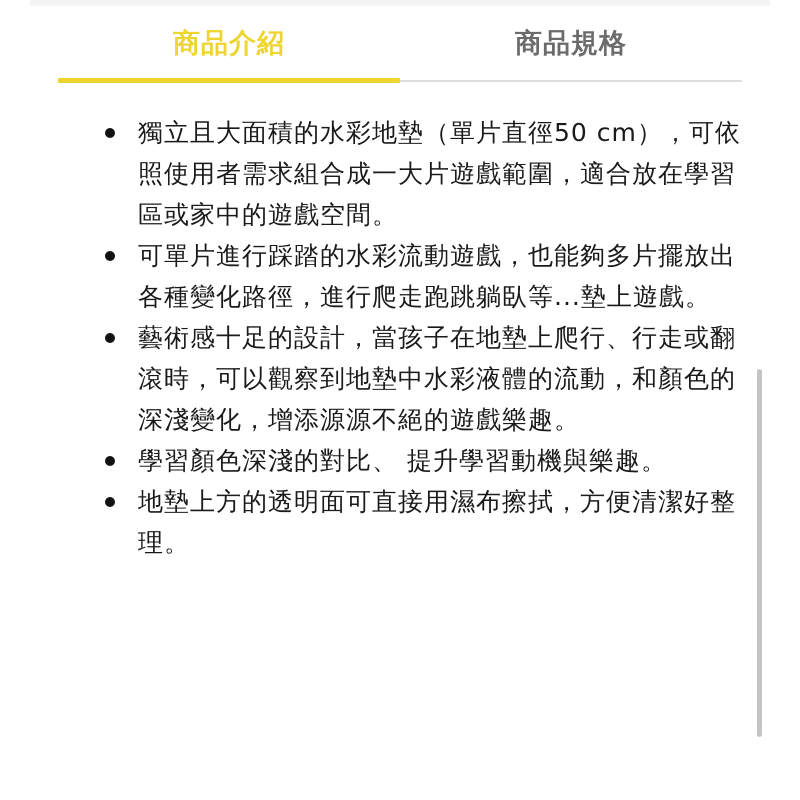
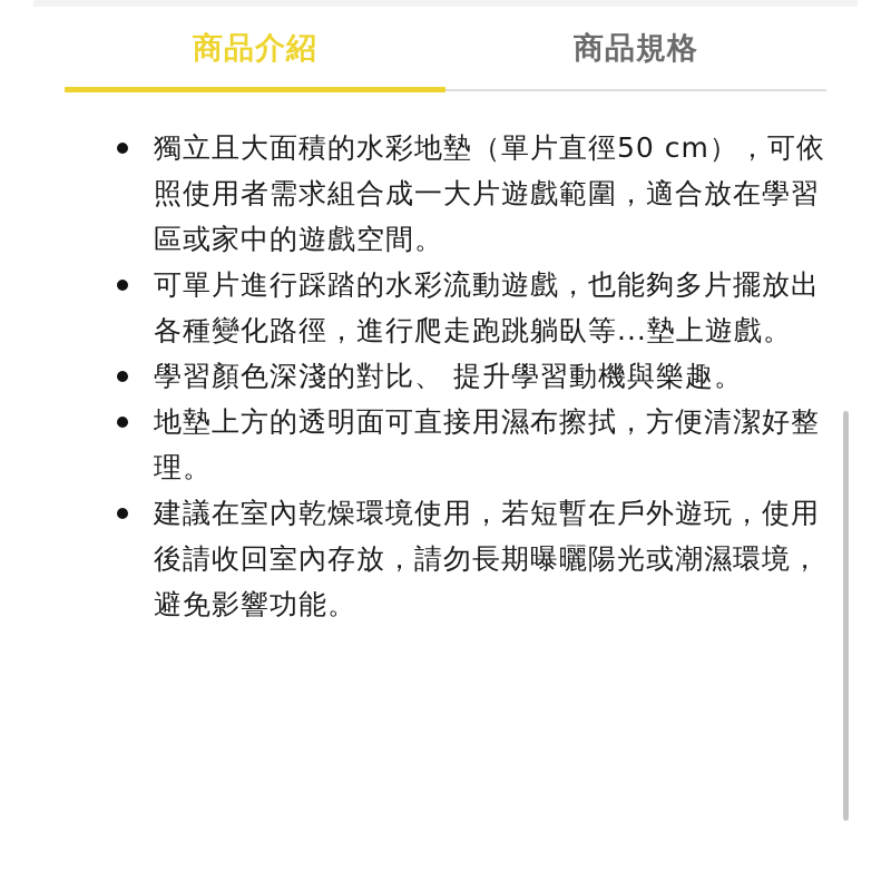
  商品介紹
  商品規格
  獨立且大面積的水彩地墊（單片直徑50 cm），可依照使用者需求組合成一大片遊戲範圍，適合放在學習區或家中的遊戲空間。
  可單片進行踩踏的水彩流動遊戲，也能夠多片擺放出各種變化路徑，進行爬走跑跳躺臥等...墊上遊戲。
- 藝術感十足的設計，當孩子在地墊上爬行、行走或翻滾時，可以觀察到地墊中水彩液體的流動，和顏色的深淺變化，增添源源不絕的遊戲樂趣。
  學習顏色深淺的對比、 提升學習動機與樂趣。
  地墊上方的透明面可直接用濕布擦拭，方便清潔好整理。
+ 建議在室內乾燥環境使用，若短暫在戶外遊玩，使用後請收回室內存放，請勿長期曝曬陽光或潮濕環境，避免影響功能。
